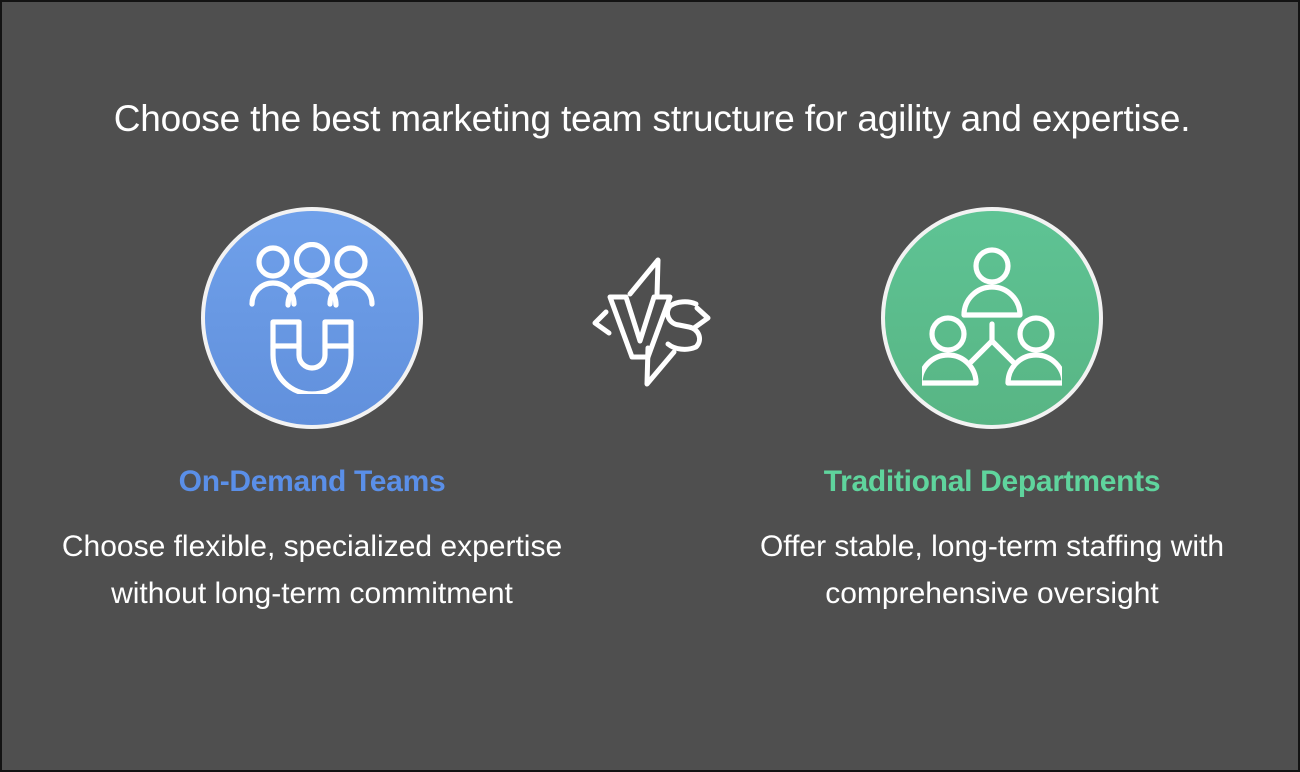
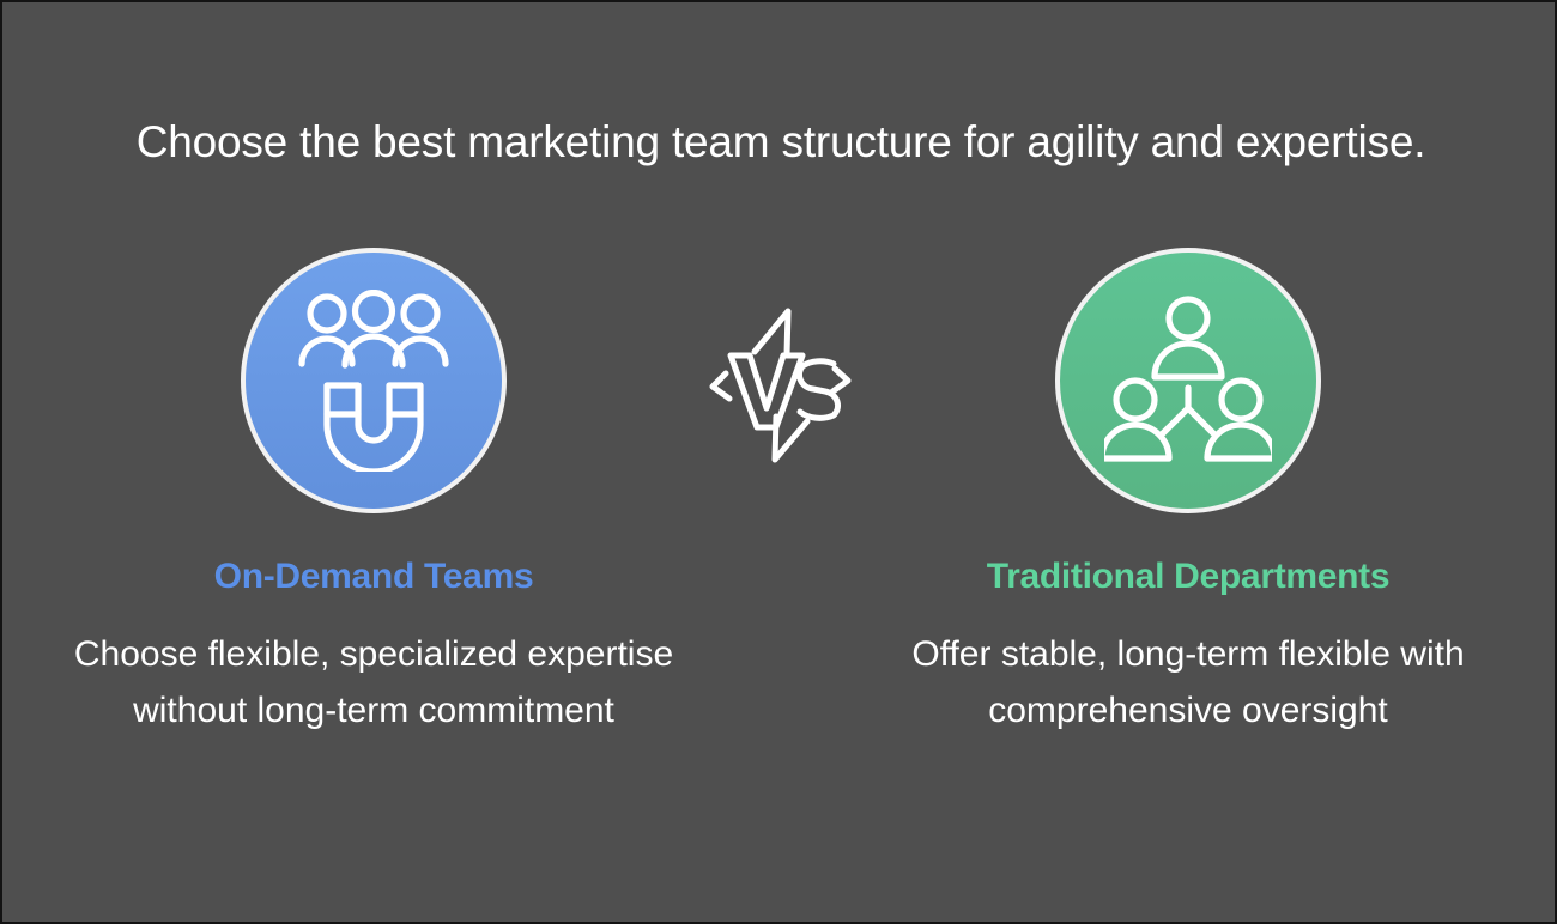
  Choose the best marketing team structure for agility and expertise.
  On-Demand Teams
  Choose flexible, specialized expertise without long-term commitment
  Traditional Departments
- Offer stable, long-term staffing with comprehensive oversight
+ Offer stable, long-term flexible with comprehensive oversight
